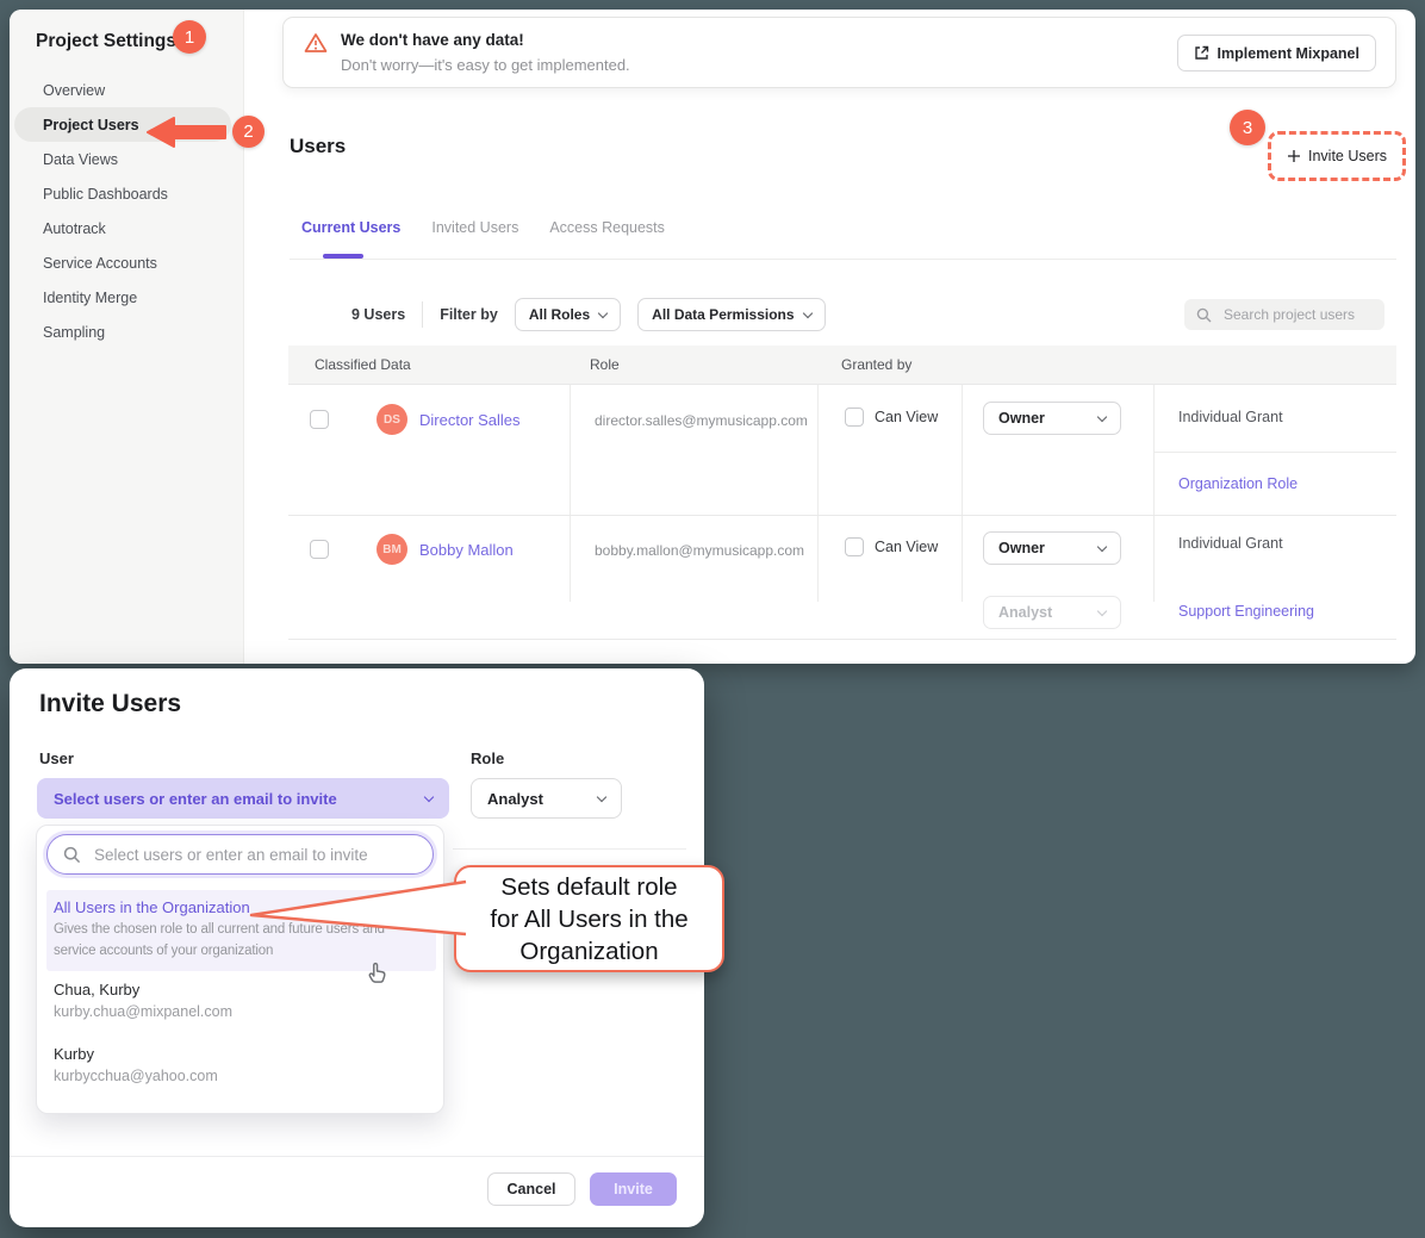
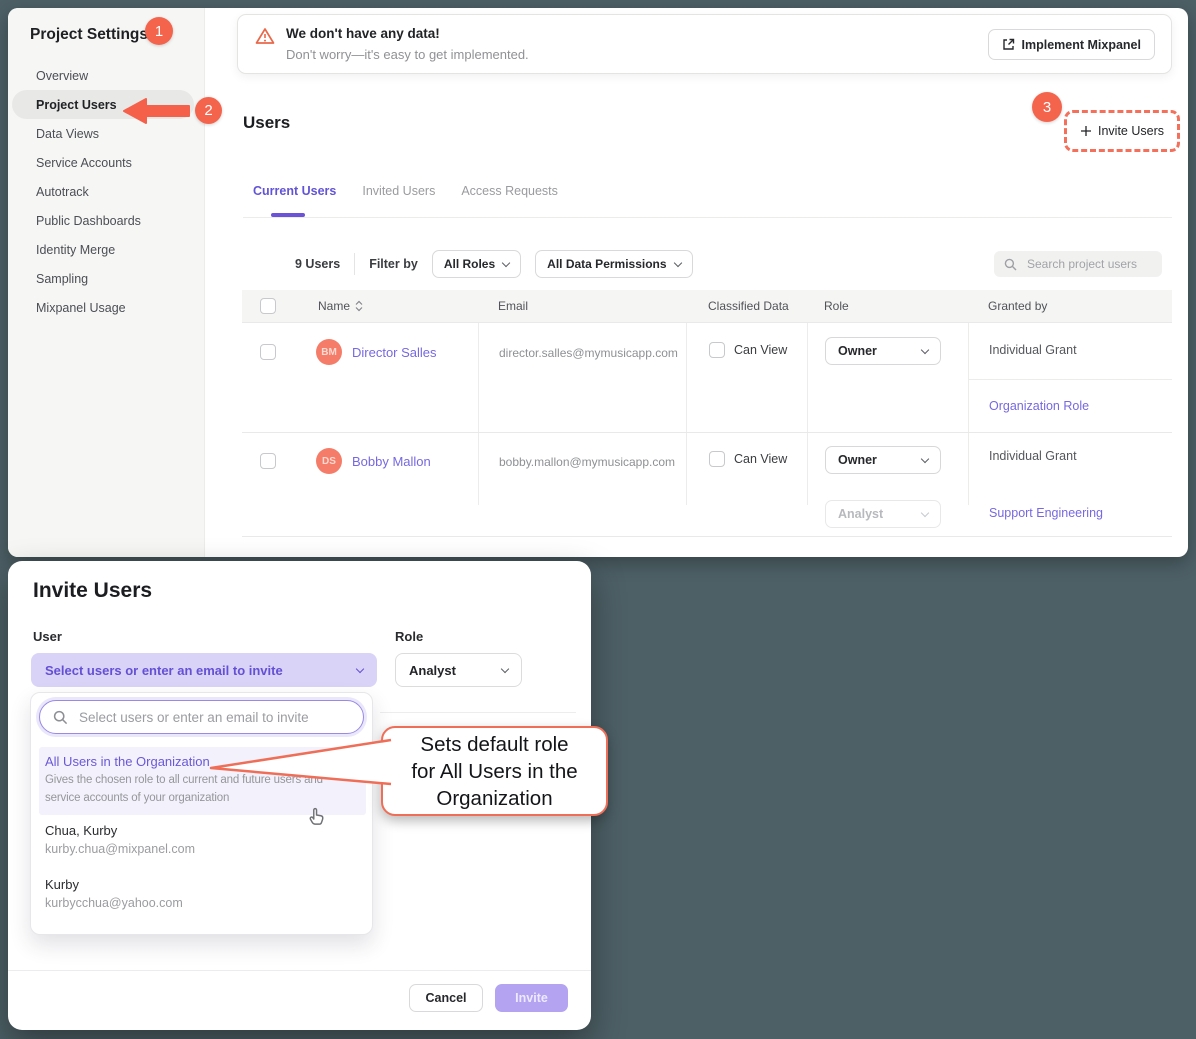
  Project Settings
  Overview
  Project Users
  Data Views
- Public Dashboards
+ Service Accounts
  Autotrack
- Service Accounts
+ Public Dashboards
  Identity Merge
  Sampling
+ Mixpanel Usage
  1
  2
  We don't have any data!
  Don't worry—it's easy to get implemented.
  Implement Mixpanel
  Users
  3
  Invite Users
  Current Users
  Invited Users
  Access Requests
  9 Users
  Filter by
  All Roles
  All Data Permissions
  Search project users
+ Name
+ Email
  Classified Data
  Role
  Granted by
- DS
+ BM
  Director Salles
  director.salles@mymusicapp.com
  Can View
  Owner
  Individual Grant
  Organization Role
- BM
+ DS
  Bobby Mallon
  bobby.mallon@mymusicapp.com
  Can View
  Owner
  Analyst
  Individual Grant
  Support Engineering
  Invite Users
  User
  Select users or enter an email to invite
  Role
  Analyst
  Select users or enter an email to invite
  All Users in the Organization
  Gives the chosen role to all current and future users and
  service accounts of your organization
  Chua, Kurby
  kurby.chua@mixpanel.com
  Kurby
  kurbycchua@yahoo.com
  Cancel
  Invite
  Sets default role
  for All Users in the
  Organization
